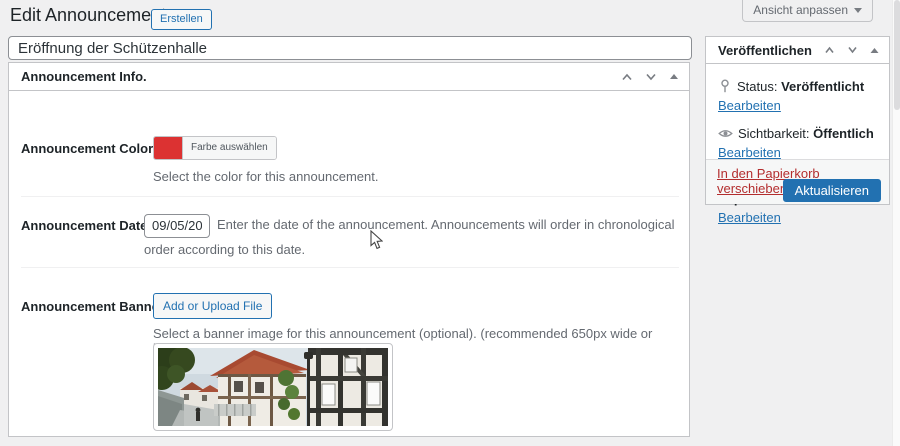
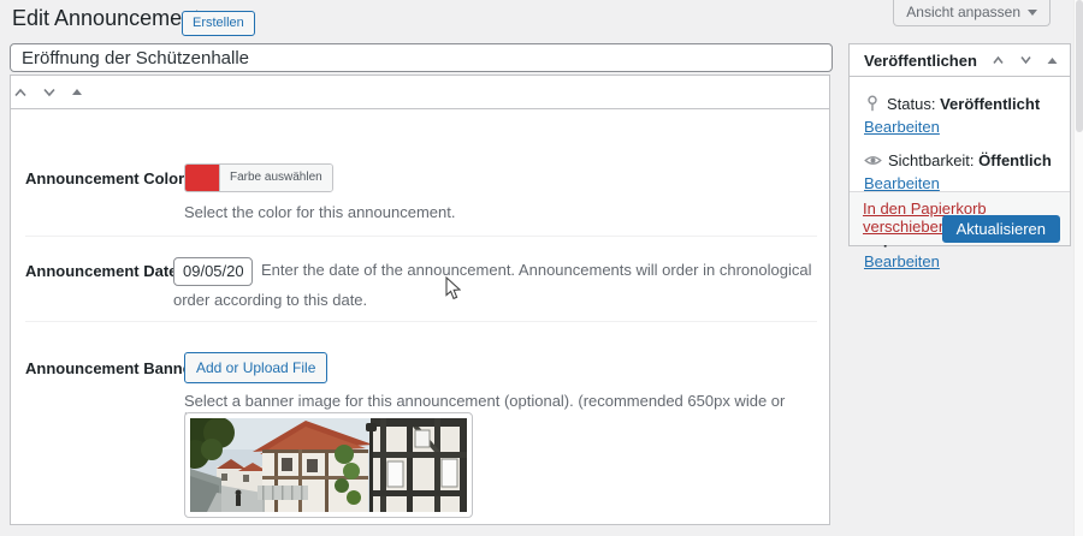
  Edit Announceme
  Erstellen
  Ansicht anpassen
  Eröffnung der Schützenhalle
- Announcement Info.
  Announcement Color
  Farbe auswählen
  Select the color for this announcement.
  Announcement Dat
  09/05/20 Enter the date of the announcement. Announcements will order in chronological order according to this date.
  Announcement Bann
  Add or Upload File
  Select a banner image for this announcement (optional). (recommended 650px wide or
  Veröffentlichen
  Status: Veröffentlicht Bearbeiten
  Sichtbarkeit: Öffentlich Bearbeiten
  In den Papierkorb verschiebe
  Aktualisieren
